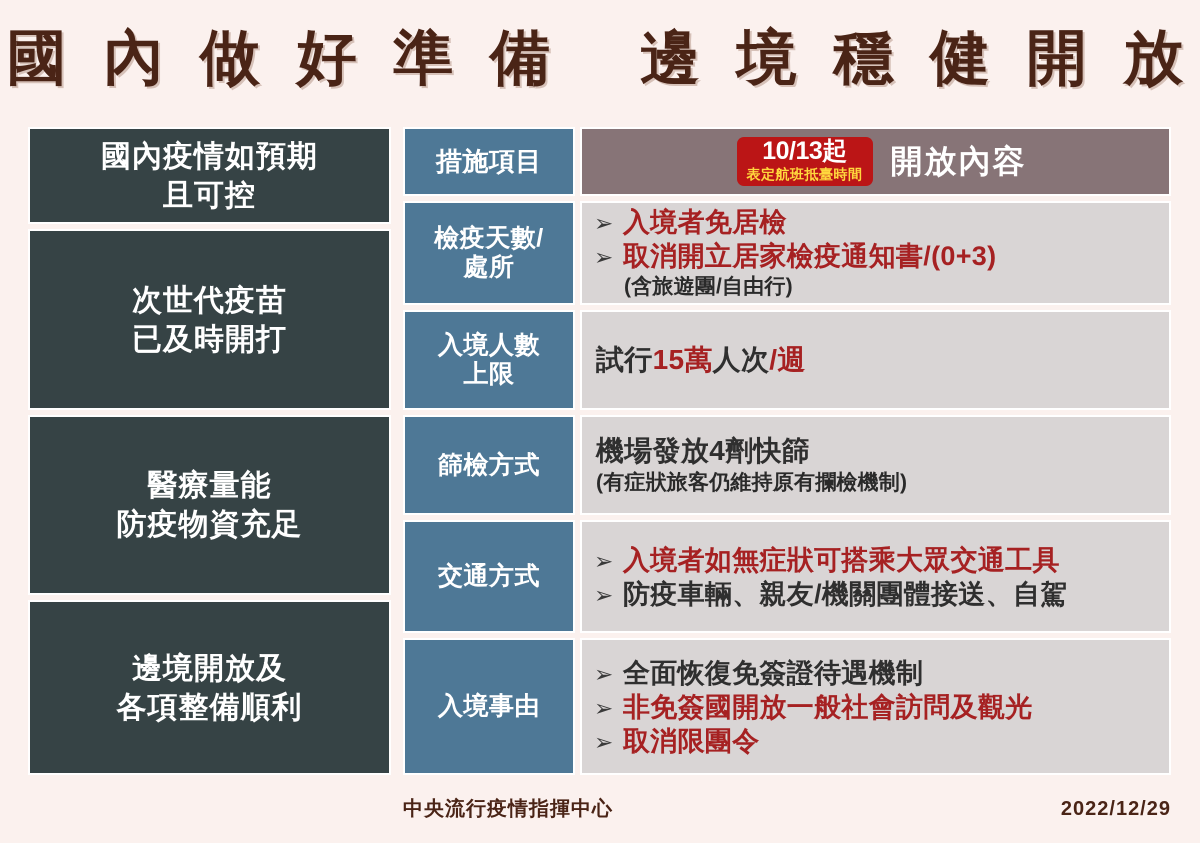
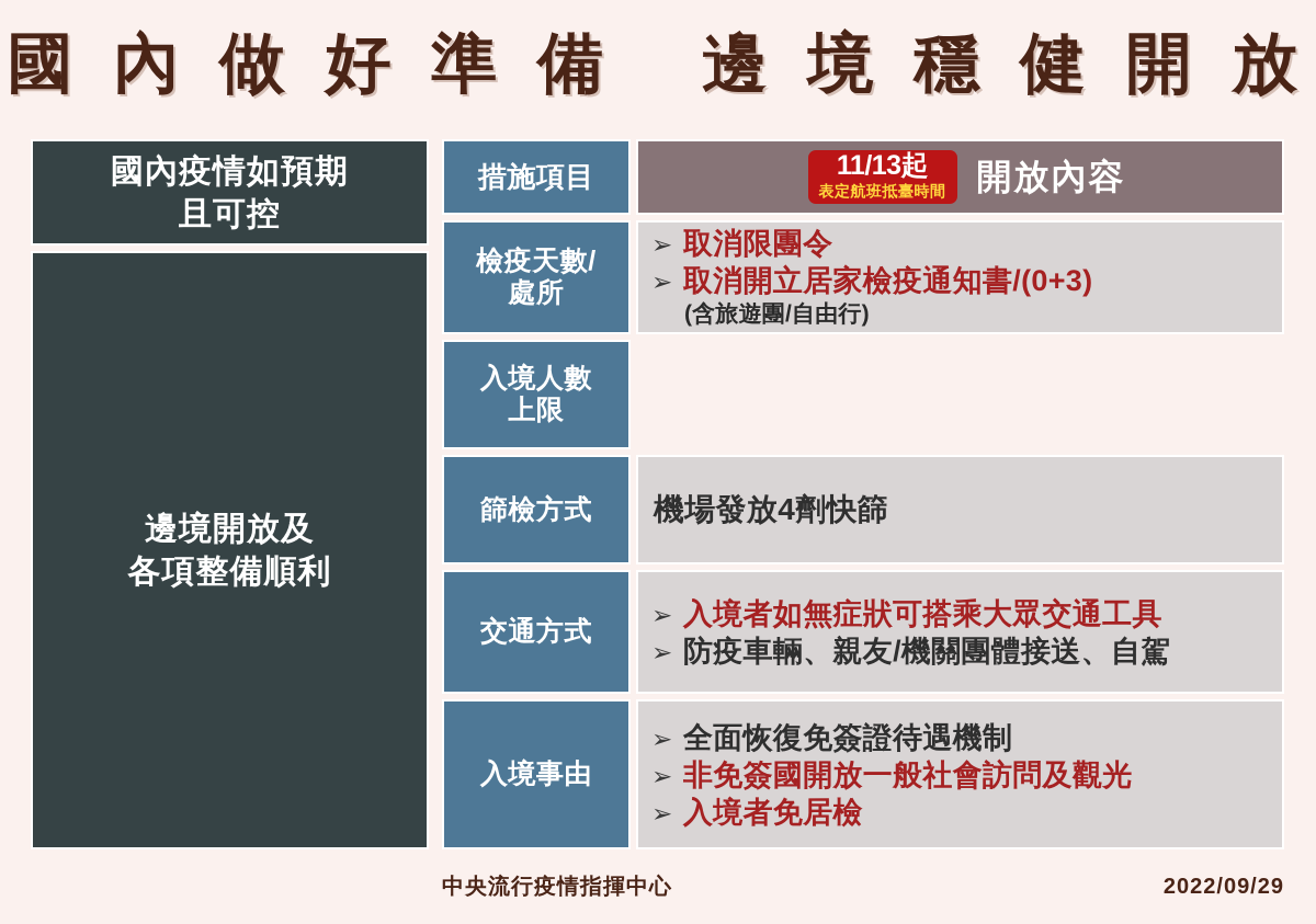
  國 內 做 好 準 備 邊 境 穩 健 開 放
  國內疫情如預期
  且可控
- 次世代疫苗
- 已及時開打
- 醫療量能
- 防疫物資充足
  邊境開放及
  各項整備順利
  措施項目
- 10/13起
+ 11/13起
  表定航班抵臺時間
  開放內容
  檢疫天數/
  處所
  ➢
- 入境者免居檢
+ 取消限團令
  ➢
  取消開立居家檢疫通知書/(0+3)
  (含旅遊團/自由行)
  入境人數
  上限
- 試行15萬人次/週
  篩檢方式
  機場發放4劑快篩
- (有症狀旅客仍維持原有攔檢機制)
  交通方式
  ➢
  入境者如無症狀可搭乘大眾交通工具
  ➢
  防疫車輛、親友/機關團體接送、自駕
  入境事由
  ➢
  全面恢復免簽證待遇機制
  ➢
  非免簽國開放一般社會訪問及觀光
  ➢
- 取消限團令
+ 入境者免居檢
  中央流行疫情指揮中心
- 2022/12/29
+ 2022/09/29
